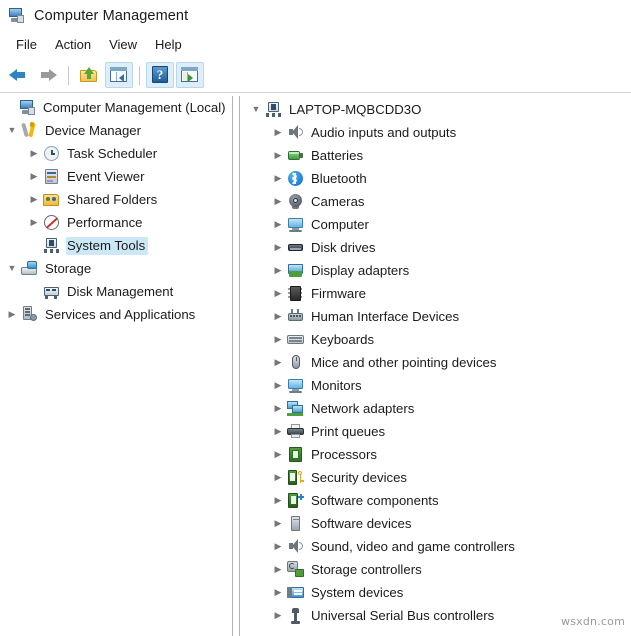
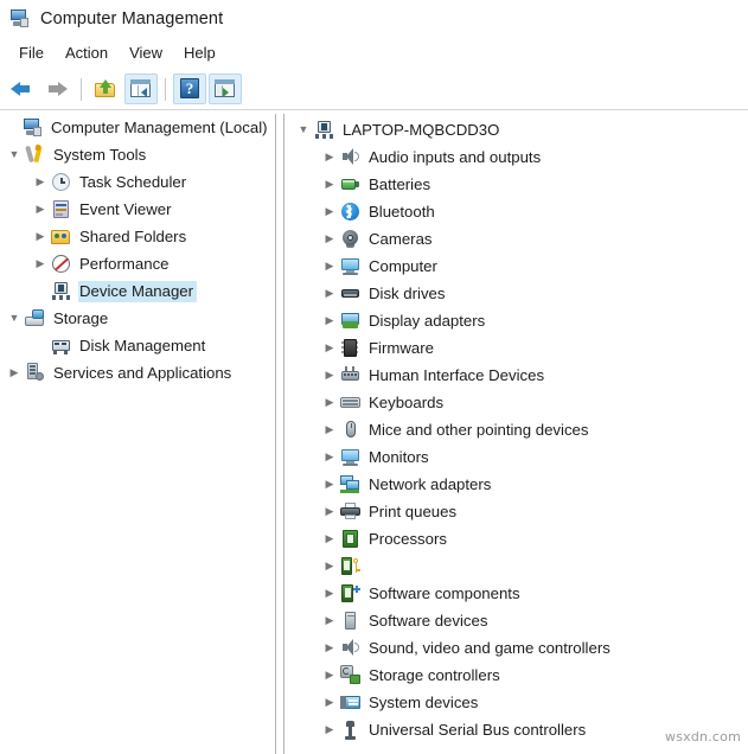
  Computer Management
  File
  Action
  View
  Help
  ?
  Computer Management (Local)
  ▼
- Device Manager
+ System Tools
  ▶
  Task Scheduler
  ▶
  Event Viewer
  ▶
  Shared Folders
  ▶
  Performance
- System Tools
+ Device Manager
  ▼
  Storage
  Disk Management
  ▶
  Services and Applications
  ▼
  LAPTOP-MQBCDD3O
  ▶
  Audio inputs and outputs
  ▶
  Batteries
  ▶
  Bluetooth
  ▶
  Cameras
  ▶
  Computer
  ▶
  Disk drives
  ▶
  Display adapters
  ▶
  Firmware
  ▶
  Human Interface Devices
  ▶
  Keyboards
  ▶
  Mice and other pointing devices
  ▶
  Monitors
  ▶
  Network adapters
  ▶
  Print queues
  ▶
  Processors
  ▶
- Security devices
  ▶
  Software components
  ▶
  Software devices
  ▶
  Sound, video and game controllers
  ▶
  Storage controllers
  ▶
  System devices
  ▶
  Universal Serial Bus controllers
  wsxdn.com
